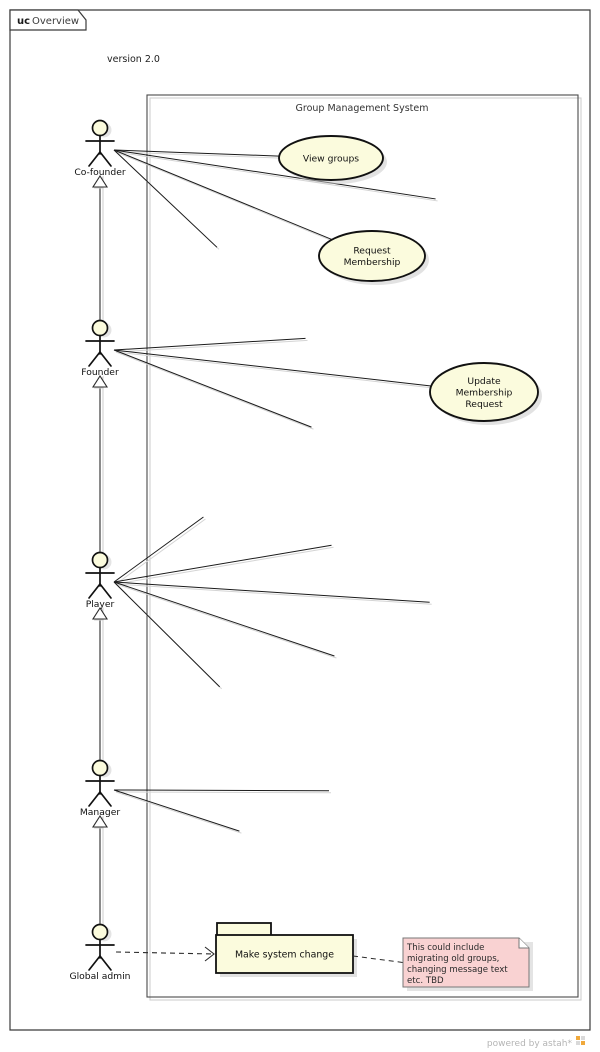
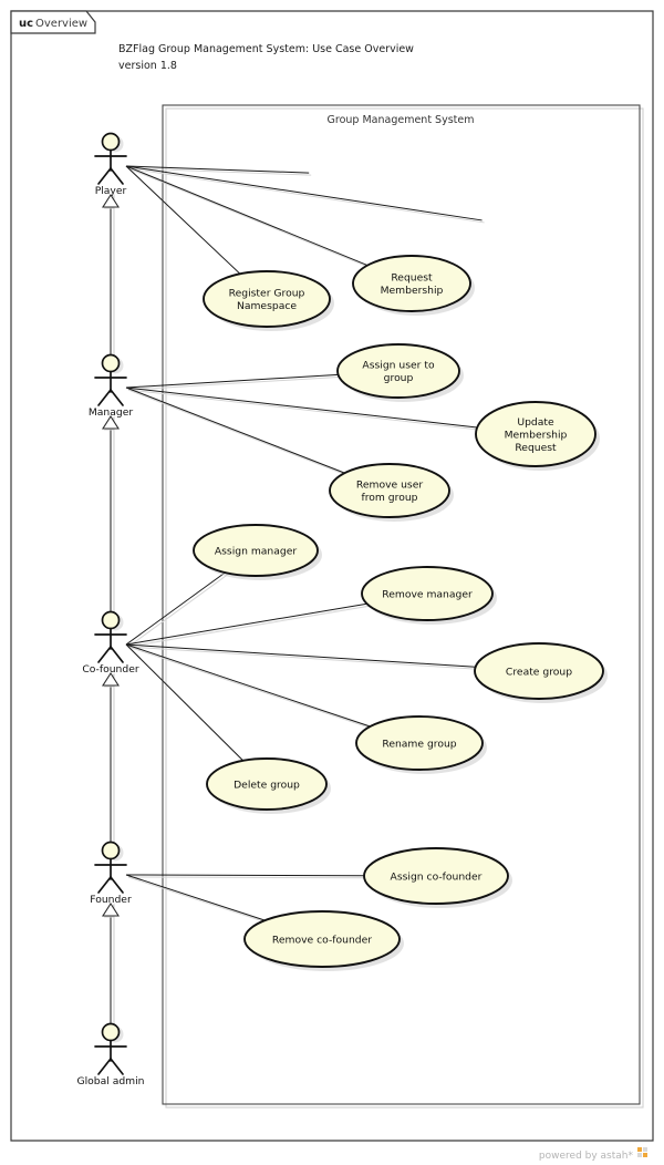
  uc
  Overview
+ BZFlag Group Management System: Use Case Overview
- version 2.0
+ version 1.8
  Group Management System
- View groups
  Request
  Membership
+ Register Group
+ Namespace
+ Assign user to
+ group
  Update
  Membership
  Request
+ Remove user
+ from group
+ Assign manager
+ Remove manager
+ Create group
+ Rename group
+ Delete group
+ Assign co-founder
+ Remove co-founder
- Co-founder
+ Player
- Founder
+ Manager
- Player
+ Co-founder
- Manager
+ Founder
  Global admin
- Make system change
- This could include
- migrating old groups,
- changing message text
- etc. TBD
  powered by astah*
